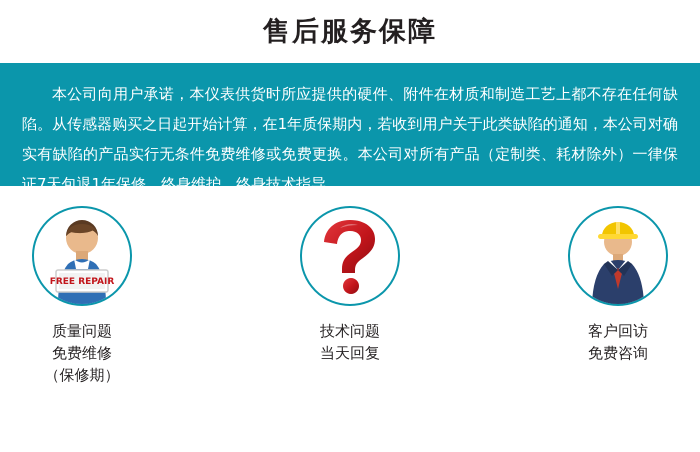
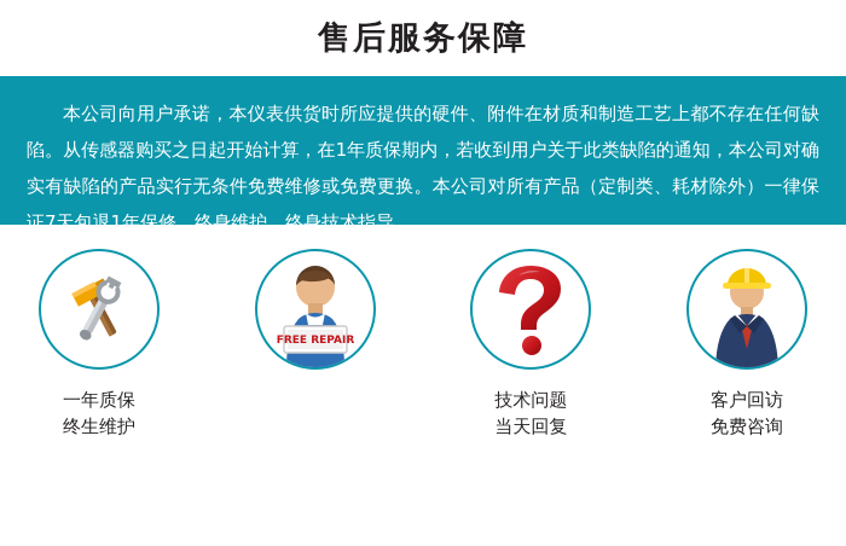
  售后服务保障
  本公司向用户承诺，本仪表供货时所应提供的硬件、附件在材质和制造工艺上都不存在任何缺陷。从传感器购买之日起开始计算，在1年质保期内，若收到用户关于此类缺陷的通知，本公司对确实有缺陷的产品实行无条件免费维修或免费更换。本公司对所有产品（定制类、耗材除外）一律保证7天包退1年保修，终身维护，终身技术指导。
+ 一年质保
+ 终生维护
  FREE REPAIR
- 质量问题
- 免费维修
- （保修期）
  技术问题
  当天回复
  客户回访
  免费咨询
